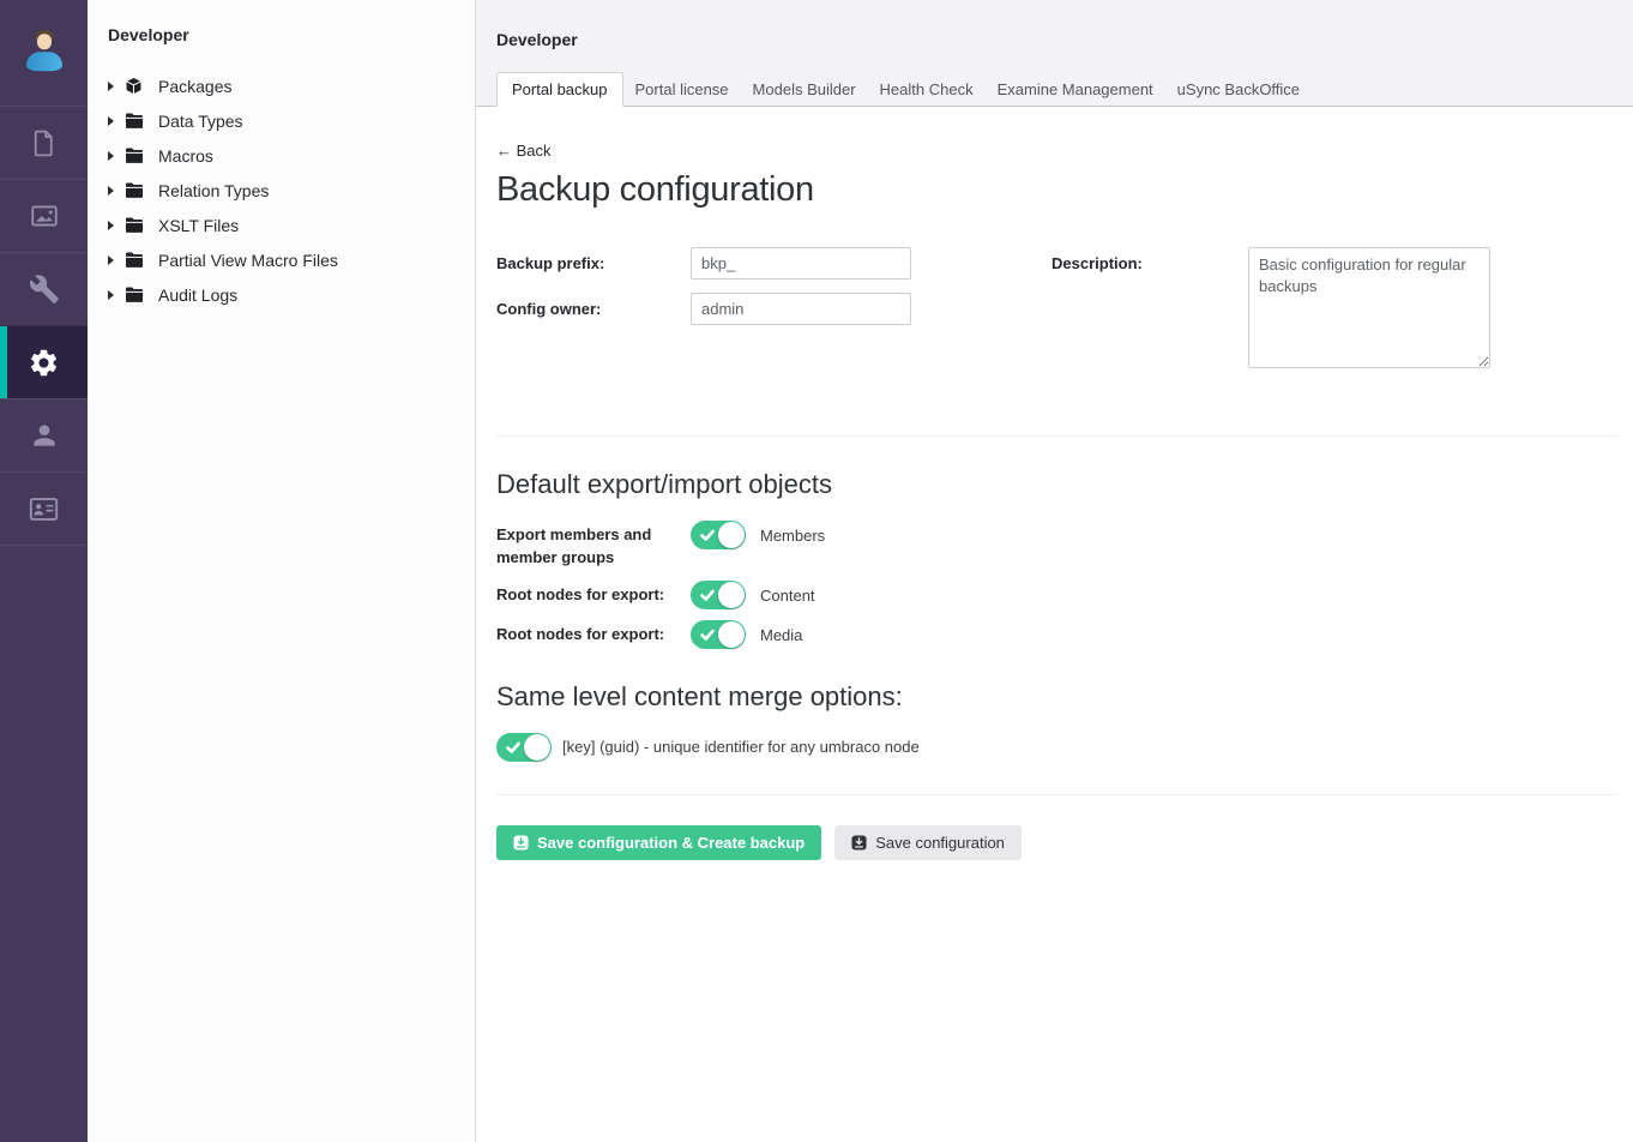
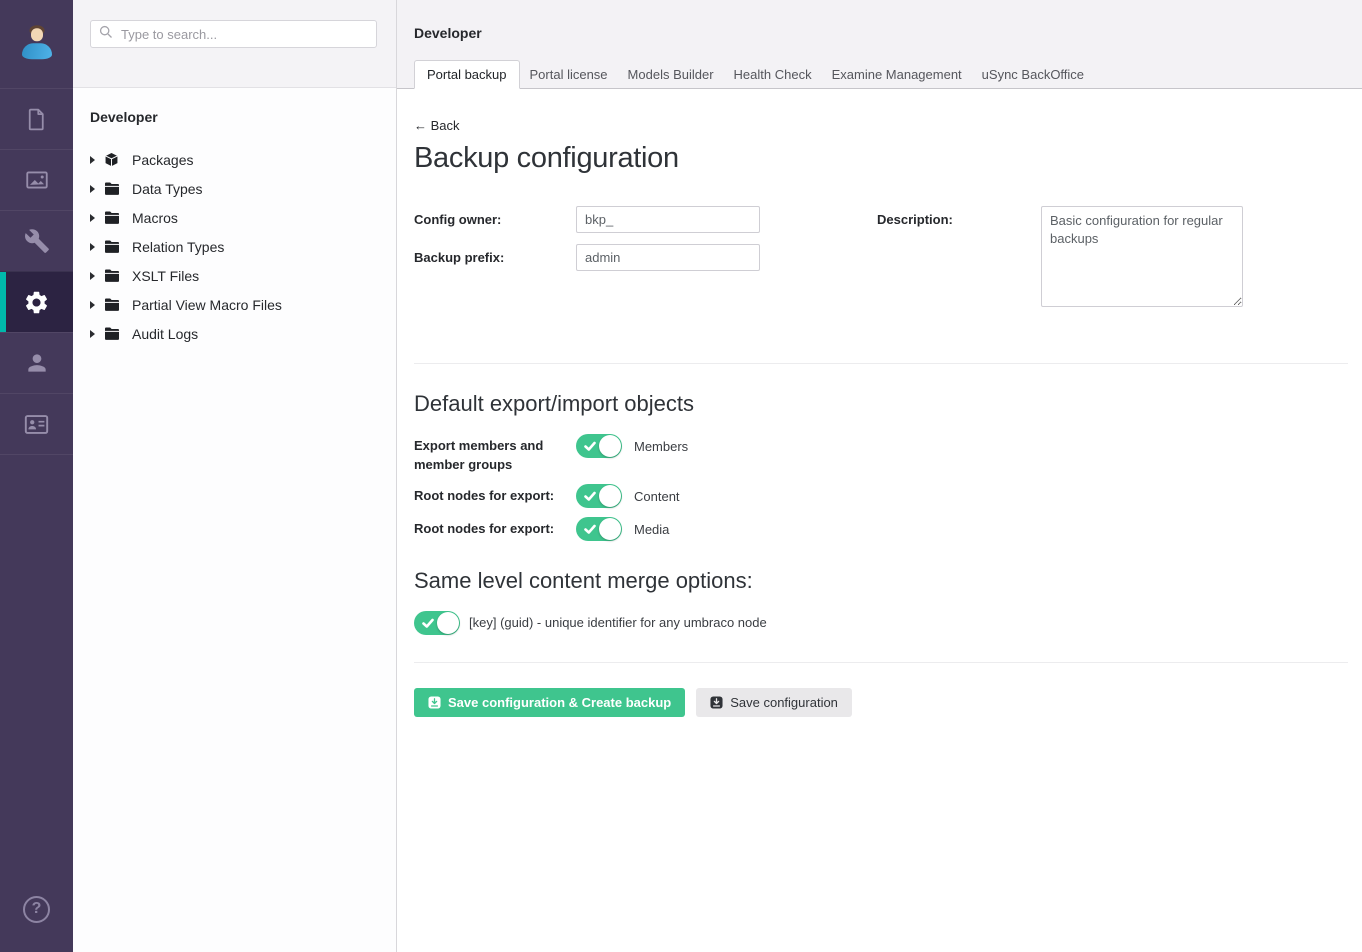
+ ?
+ Type to search...
  Developer
  Packages
  Data Types
  Macros
  Relation Types
  XSLT Files
  Partial View Macro Files
  Audit Logs
  Developer
  Portal backup
  Portal license
  Models Builder
  Health Check
  Examine Management
  uSync BackOffice
  ← Back
  Backup configuration
- Backup prefix:
+ Config owner:
  bkp_
- Config owner:
+ Backup prefix:
  admin
  Description:
  Default export/import objects
  Export members and member groups
  Members
  Root nodes for export:
  Content
  Root nodes for export:
  Media
  Same level content merge options:
  [key] (guid) - unique identifier for any umbraco node
  Save configuration & Create backup
  Save configuration
